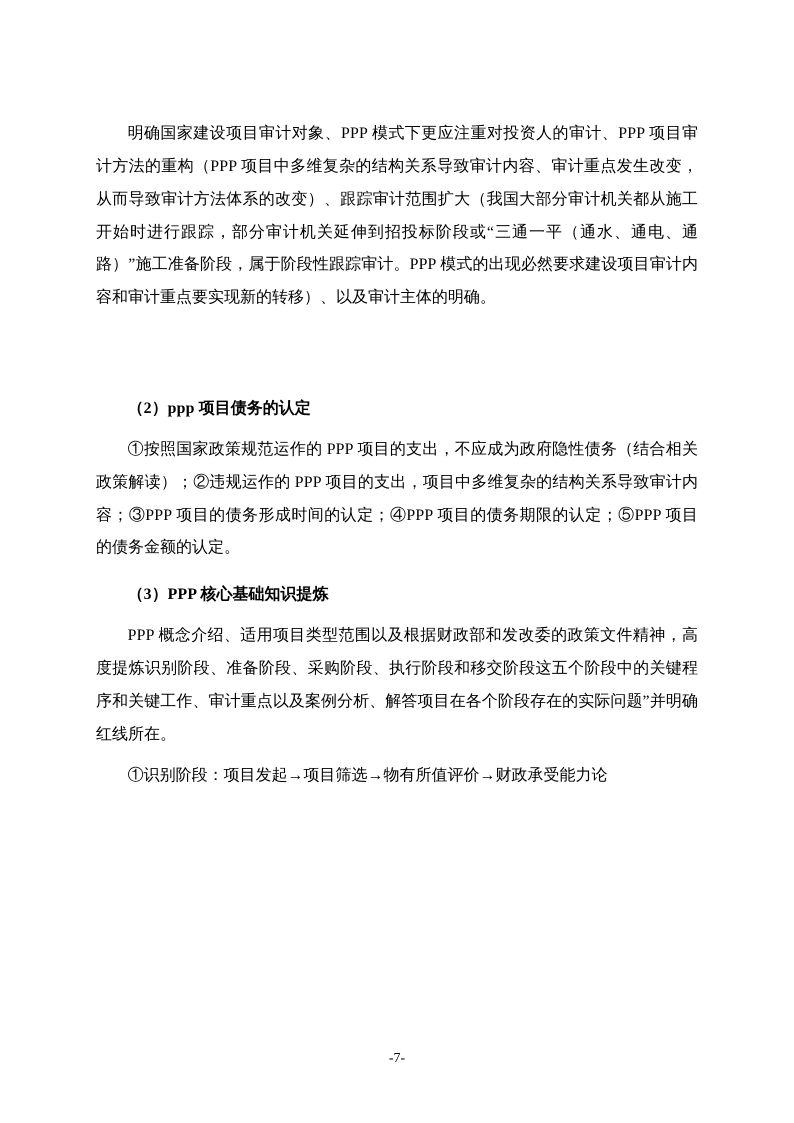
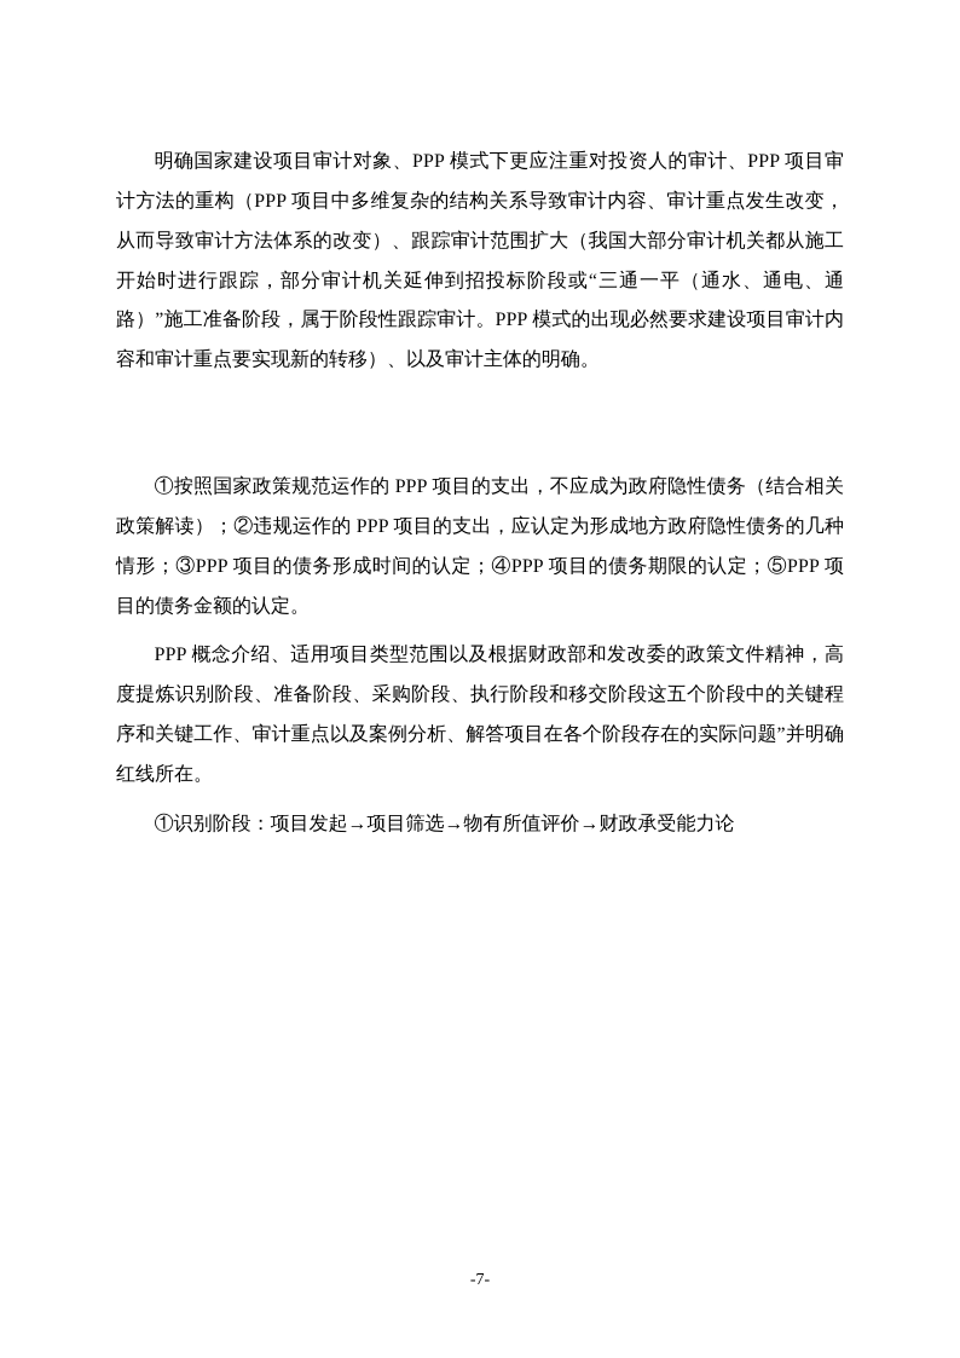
  明确国家建设项目审计对象、PPP 模式下更应注重对投资人的审计、PPP 项目审计方法的重构（PPP 项目中多维复杂的结构关系导致审计内容、审计重点发生改变，从而导致审计方法体系的改变）、跟踪审计范围扩大（我国大部分审计机关都从施工开始时进行跟踪，部分审计机关延伸到招投标阶段或“三通一平（通水、通电、通路）”施工准备阶段，属于阶段性跟踪审计。PPP 模式的出现必然要求建设项目审计内容和审计重点要实现新的转移）、以及审计主体的明确。
- （2）ppp 项目债务的认定
- ①按照国家政策规范运作的 PPP 项目的支出，不应成为政府隐性债务（结合相关政策解读）；②违规运作的 PPP 项目的支出，项目中多维复杂的结构关系导致审计内容；③PPP 项目的债务形成时间的认定；④PPP 项目的债务期限的认定；⑤PPP 项目的债务金额的认定。
+ ①按照国家政策规范运作的 PPP 项目的支出，不应成为政府隐性债务（结合相关政策解读）；②违规运作的 PPP 项目的支出，应认定为形成地方政府隐性债务的几种情形；③PPP 项目的债务形成时间的认定；④PPP 项目的债务期限的认定；⑤PPP 项目的债务金额的认定。
- （3）PPP 核心基础知识提炼
  PPP 概念介绍、适用项目类型范围以及根据财政部和发改委的政策文件精神，高度提炼识别阶段、准备阶段、采购阶段、执行阶段和移交阶段这五个阶段中的关键程序和关键工作、审计重点以及案例分析、解答项目在各个阶段存在的实际问题”并明确红线所在。
  ①识别阶段：项目发起→项目筛选→物有所值评价→财政承受能力论
  -7-
